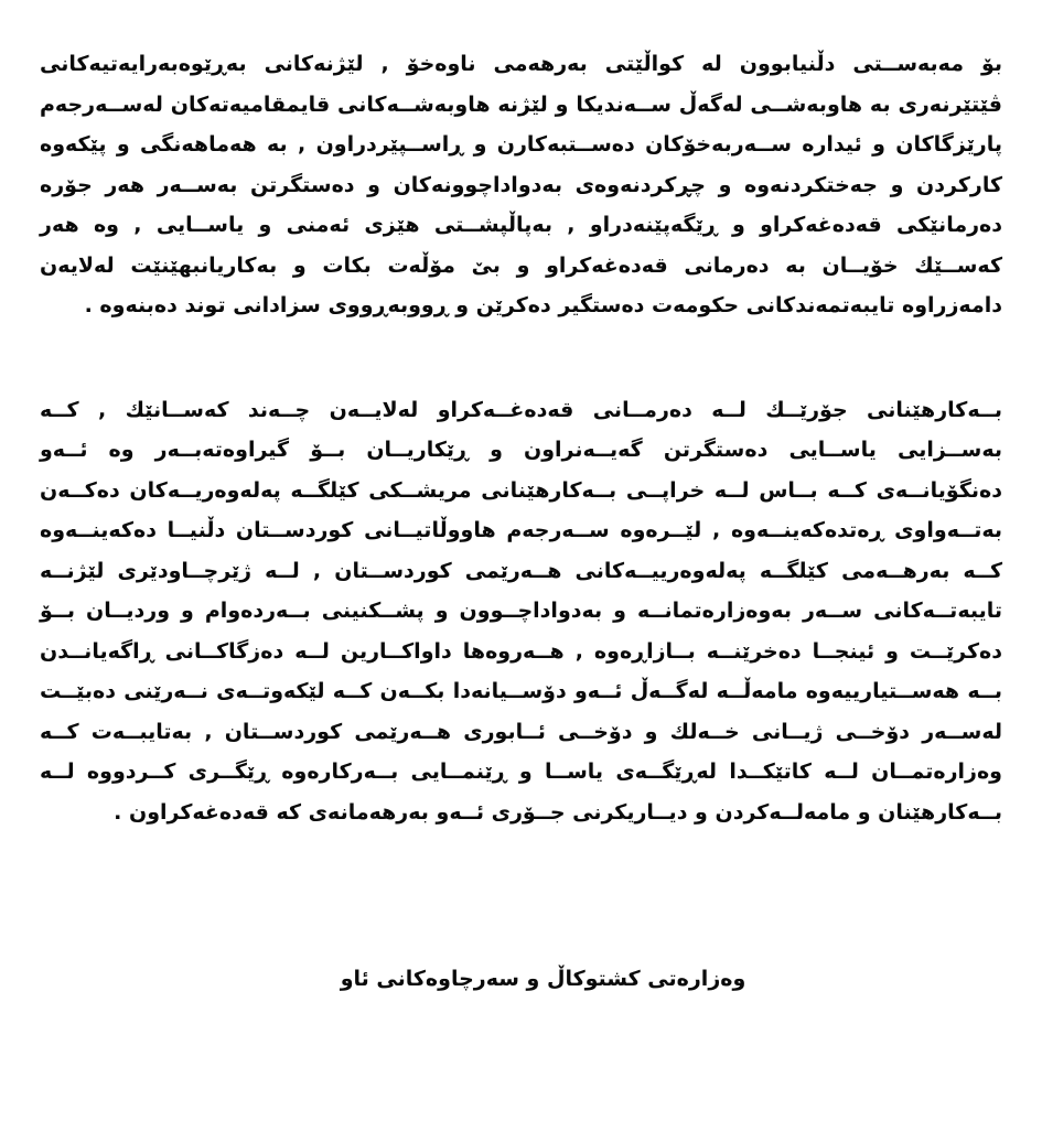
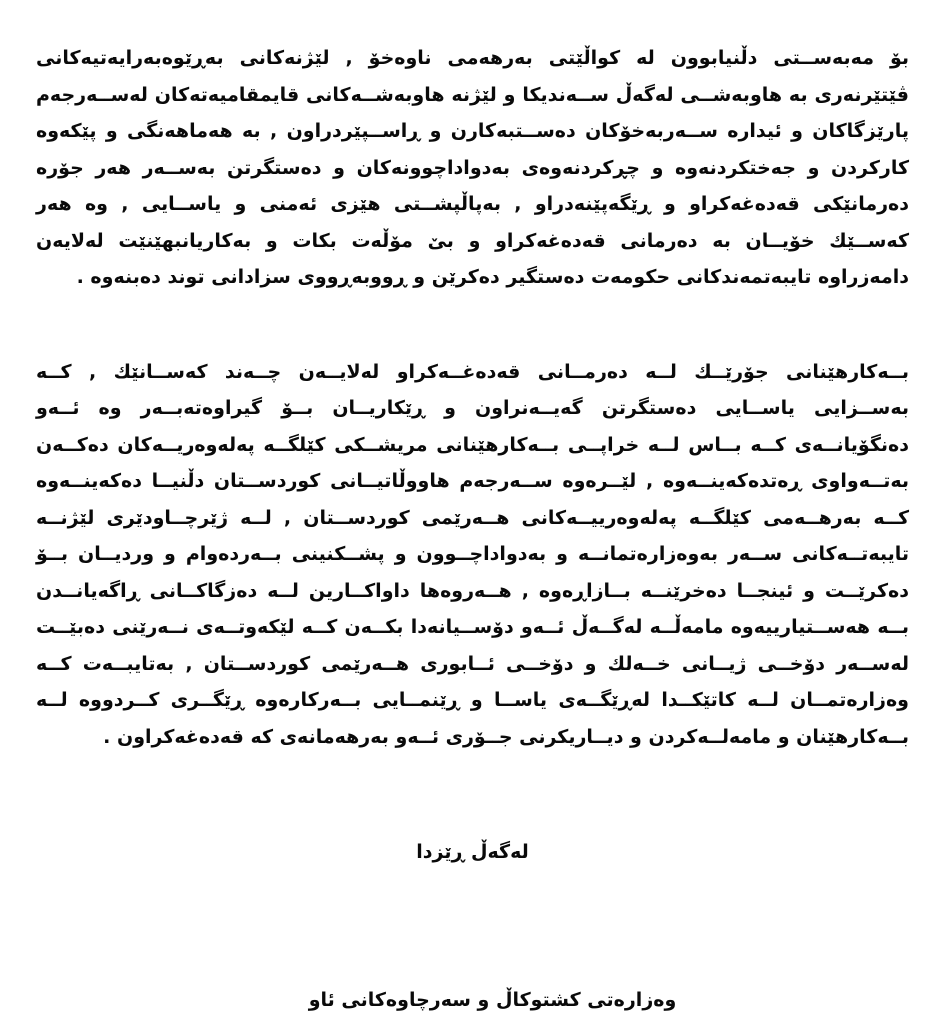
  بۆ مەبەســتی دڵنیابوون لە كواڵێتی بەرهەمی ناوەخۆ , لێژنەكانی بەڕێوەبەرایەتیەكانی ڤێتێرنەری بە هاوبەشــی لەگەڵ ســەندیكا و لێژنە هاوبەشــەكانی قایمقامیەتەكان لەســەرجەم پارێزگاكان و ئیدارە ســەربەخۆكان دەســتبەكارن و ڕاســپێردراون , بە هەماهەنگی و پێكەوە كاركردن و جەختكردنەوە و چڕكردنەوەی بەدواداچوونەكان و دەستگرتن بەســەر هەر جۆرە دەرمانێكی قەدەغەكراو و ڕێگەپێنەدراو , بەپاڵپشــتی هێزی ئەمنی و یاســایی , وە هەر كەســێك خۆیــان بە دەرمانی قەدەغەكراو و بێ مۆڵەت بكات و بەكاریانبهێنێت لەلایەن دامەزراوە تایبەتمەندكانی حكومەت دەستگیر دەكرێن و ڕووبەڕووی سزادانی توند دەبنەوە .
  بــەكارهێنانی جۆرێــك لــە دەرمــانی قەدەغــەكراو لەلایــەن چــەند كەســانێك , كــە بەســزایی یاســایی دەستگرتن گەیــەنراون و ڕێكاریــان بــۆ گیراوەتەبــەر وە ئــەو دەنگۆیانــەی كــە بــاس لــە خراپــی بــەكارهێنانی مریشــكی كێلگــە پەلەوەریــەكان دەكــەن بەتــەواوی ڕەتدەكەینــەوە , لێــرەوە ســەرجەم هاووڵاتیــانی كوردســتان دڵنیــا دەكەینــەوە كــە بەرهــەمی كێلگــە پەلەوەرییــەكانی هــەرێمی كوردســتان , لــە ژێرچــاودێری لێژنــە تایبەتــەكانی ســەر بەوەزارەتمانــە و بەدواداچــوون و پشــكنینی بــەردەوام و وردیــان بــۆ دەكرێــت و ئینجــا دەخرێنــە بــازاڕەوە , هــەروەها داواكــارین لــە دەزگاكــانی ڕاگەیانــدن بــە هەســتیارییەوە مامەڵــە لەگــەڵ ئــەو دۆســیانەدا بكــەن كــە لێكەوتــەی نــەرێنی دەبێــت لەســەر دۆخــی ژیــانی خــەلك و دۆخــی ئــابوری هــەرێمی كوردســتان , بەتایبــەت كــە وەزارەتمــان لــە كاتێكــدا لەڕێگــەی یاســا و ڕێنمــایی بــەركارەوە ڕێگــری كــردووە لــە بــەكارهێنان و مامەلــەكردن و دیــاریكرنی جــۆری ئــەو بەرهەمانەی كە قەدەغەكراون .
+ لەگەڵ ڕێزدا
  وەزارەتی كشتوكاڵ و سەرچاوەكانی ئاو
